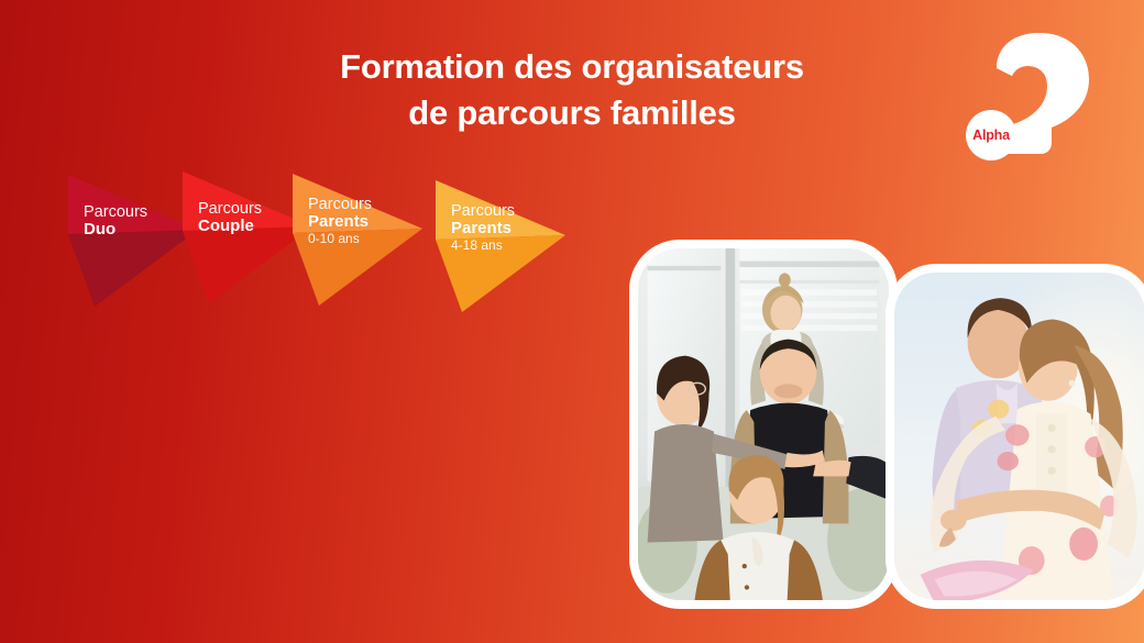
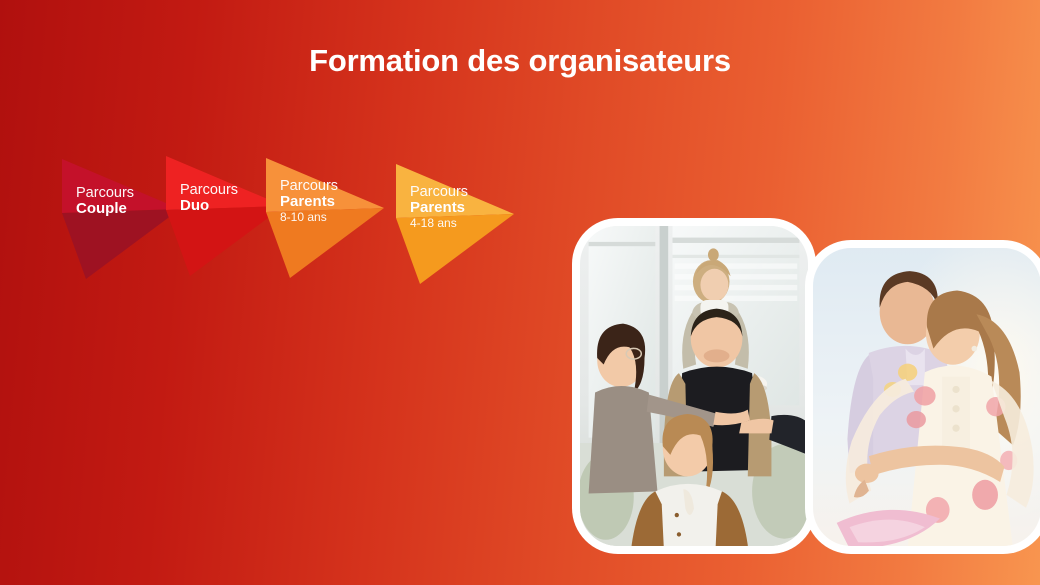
  Formation des organisateurs
- de parcours familles
- Alpha
  Parcours
- Duo
+ Couple
  Parcours
- Couple
+ Duo
  Parcours
  Parents
- 0-10 ans
+ 8-10 ans
  Parcours
  Parents
  4-18 ans
